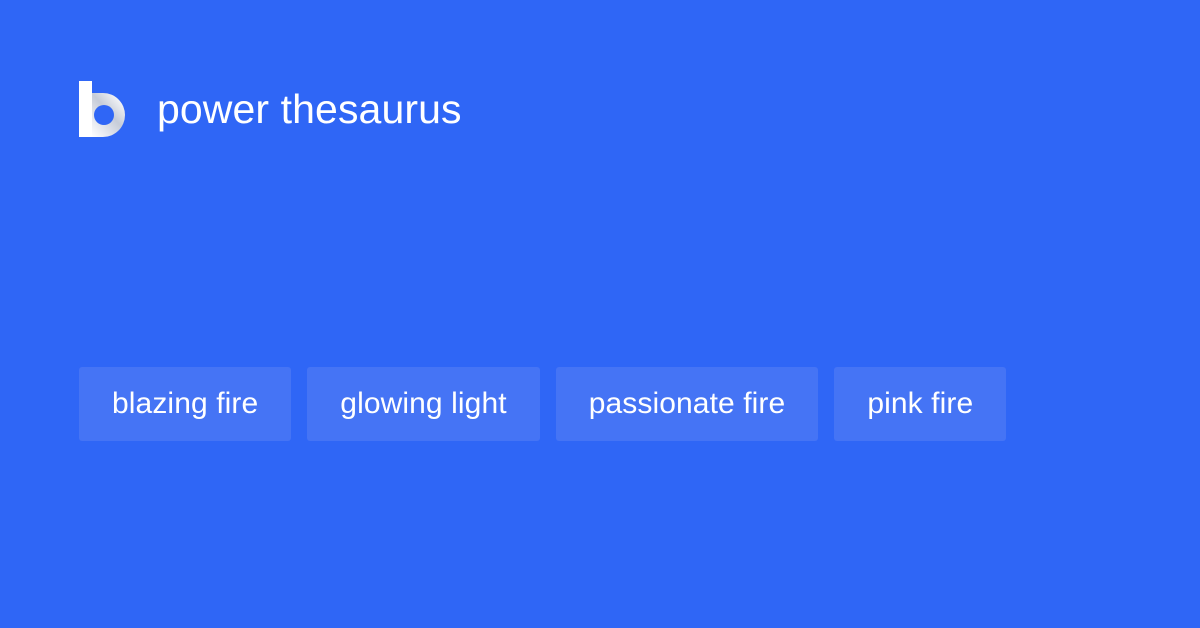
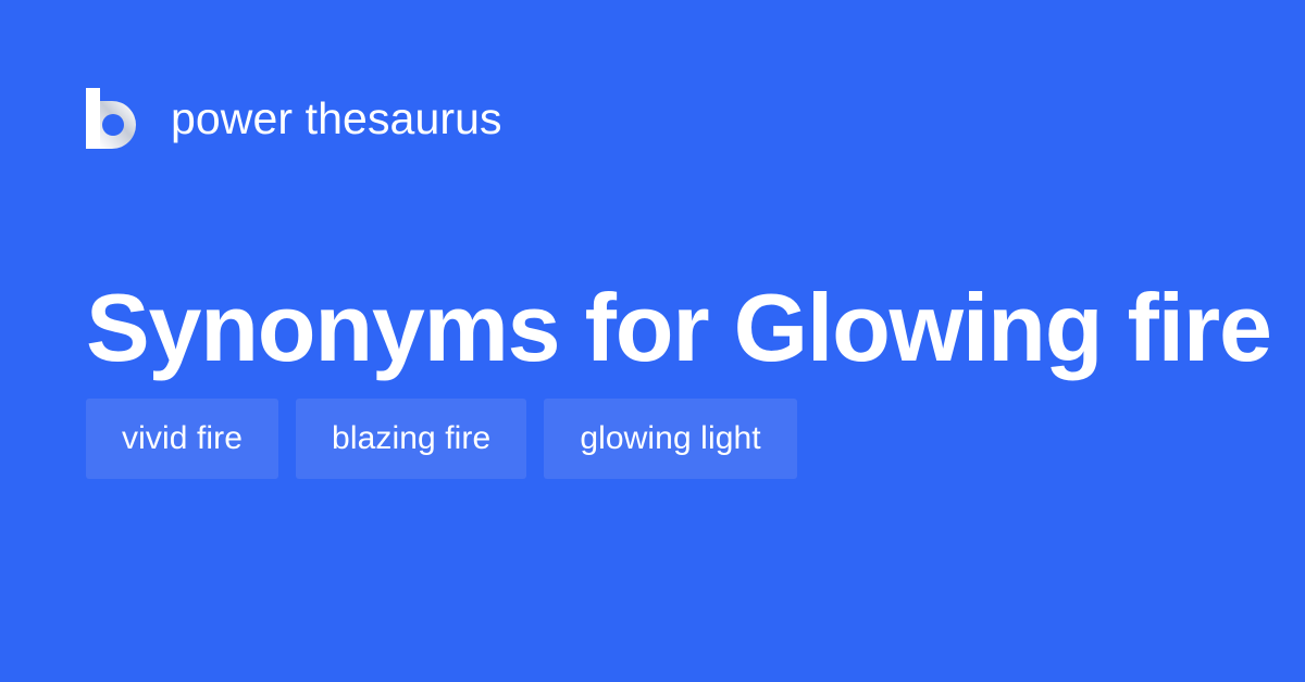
  power thesaurus
+ Synonyms for Glowing fire
+ vivid fire
  blazing fire
  glowing light
- passionate fire
- pink fire
